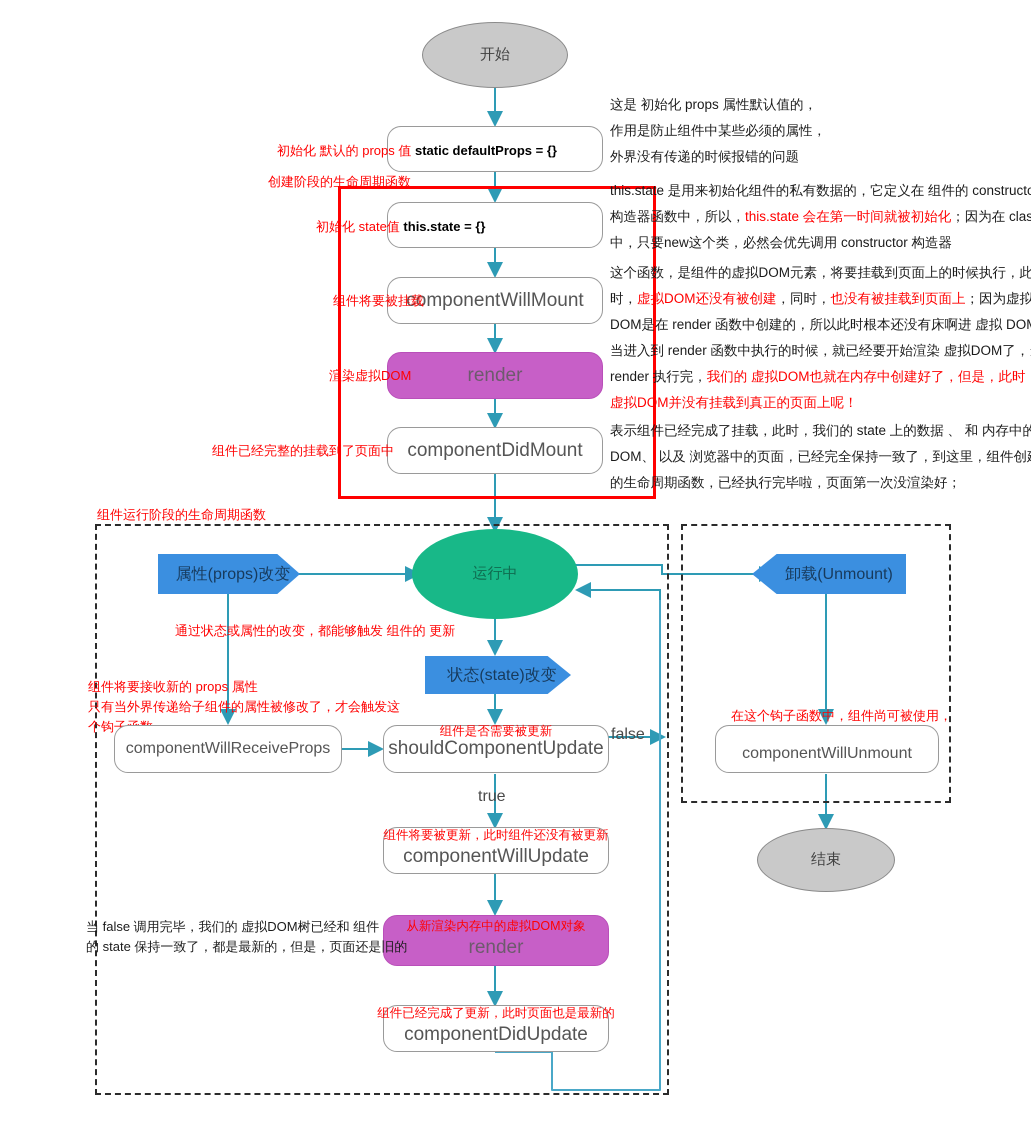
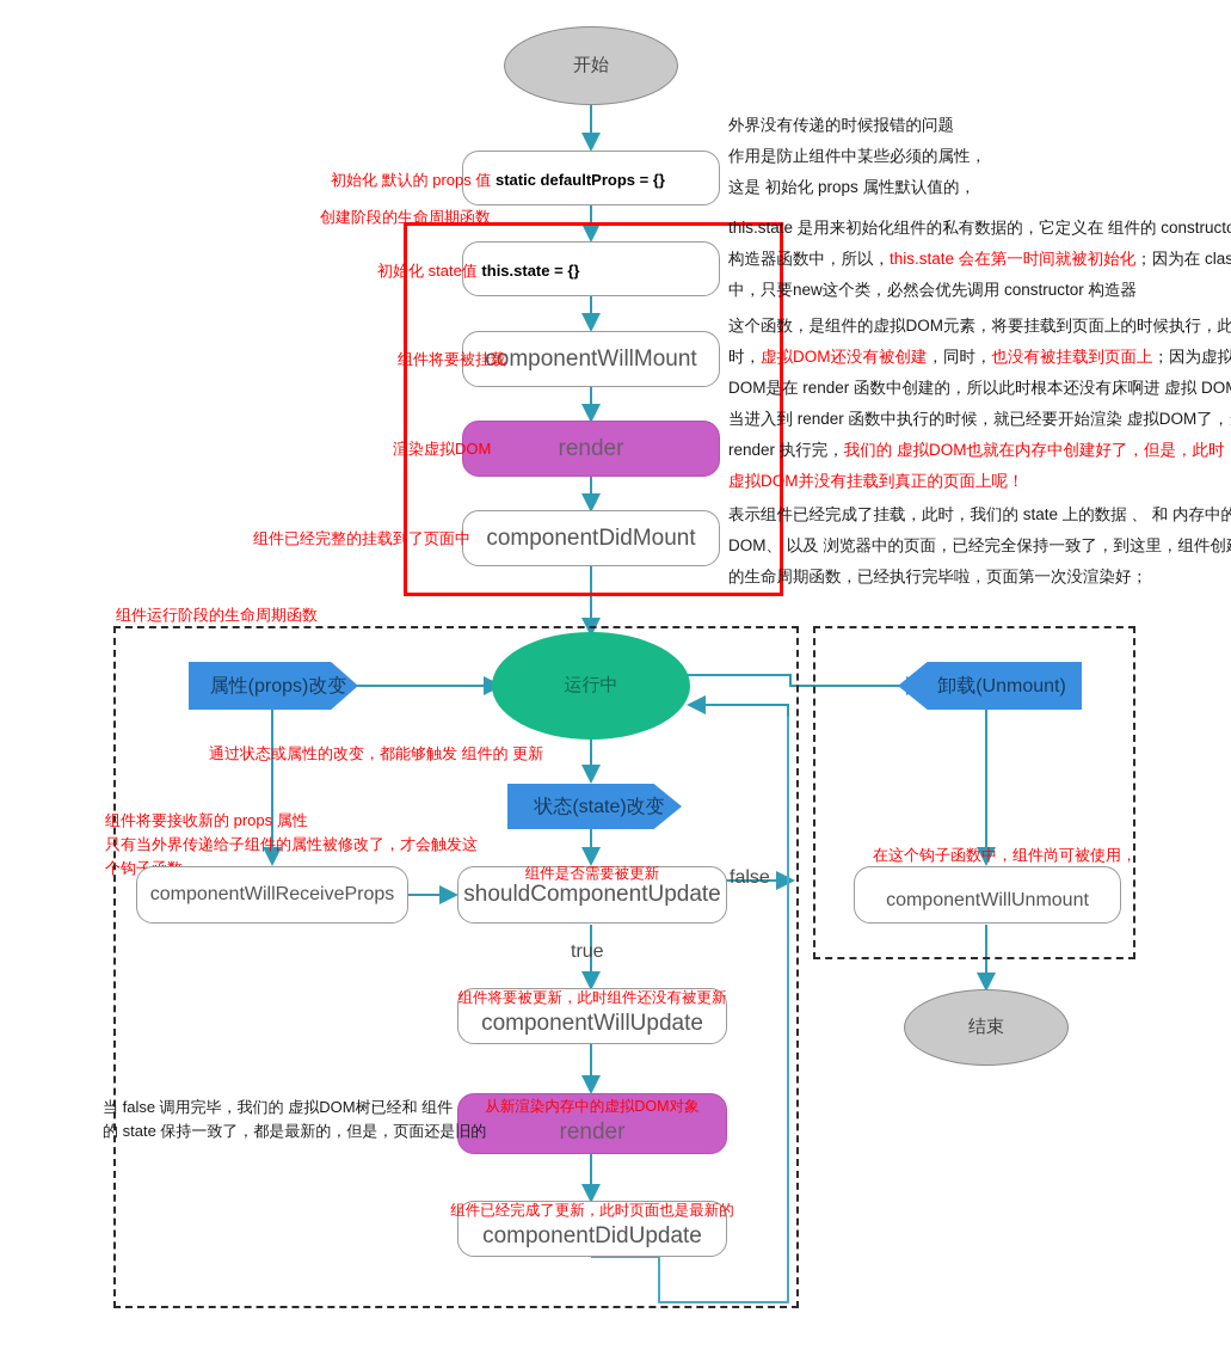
  开始
  初始化 默认的 props 值 static defaultProps = {}
  创建阶段的生命周期函数
  初始化 state值 this.state = {}
  componentWillMount
  组件将要被挂载
  render
  渲染虚拟DOM
  componentDidMount
  组件已经完整的挂载到了页面中
  组件运行阶段的生命周期函数
  属性(props)改变
  运行中
  通过状态或属性的改变，都能够触发 组件的 更新
  状态(state)改变
  组件将要接收新的 props 属性
  只有当外界传递给子组件的属性被修改了，才会触发这
  componentWillReceiveProps
  shouldComponentUpdate
  组件是否需要被更新
  false
  true
  componentWillUpdate
  组件将要被更新，此时组件还没有被更新
  render
  从新渲染内存中的虚拟DOM对象
  当 false 调用完毕，我们的 虚拟DOM树已经和 组件
  的 state 保持一致了，都是最新的，但是，页面还是旧的
  componentDidUpdate
  组件已经完成了更新，此时页面也是最新的
  卸载(Unmount)
  在这个钩子函数中，组件尚可被使用，
  componentWillUnmount
  结束
- 这是 初始化 props 属性默认值的，
+ 外界没有传递的时候报错的问题
  作用是防止组件中某些必须的属性，
- 外界没有传递的时候报错的问题
+ 这是 初始化 props 属性默认值的，
  this.state 是用来初始化组件的私有数据的，它定义在 组件的 construct
  构造器函数中，所以，this.state 会在第一时间就被初始化；因为在 clas
  中，只要new这个类，必然会优先调用 constructor 构造器
  这个函数，是组件的虚拟DOM元素，将要挂载到页面上的时候执行，此
  时，虚拟DOM还没有被创建，同时，也没有被挂载到页面上；因为虚拟
  DOM是在 render 函数中创建的，所以此时根本还没有床啊进 虚拟 DO
  当进入到 render 函数中执行的时候，就已经要开始渲染 虚拟DOM了，
  render 执行完，我们的 虚拟DOM也就在内存中创建好了，但是，此时
  虚拟DOM并没有挂载到真正的页面上呢！
  表示组件已经完成了挂载，此时，我们的 state 上的数据 、 和 内存中的
  DOM、 以及 浏览器中的页面，已经完全保持一致了，到这里，组件创
  的生命周期函数，已经执行完毕啦，页面第一次没渲染好；
